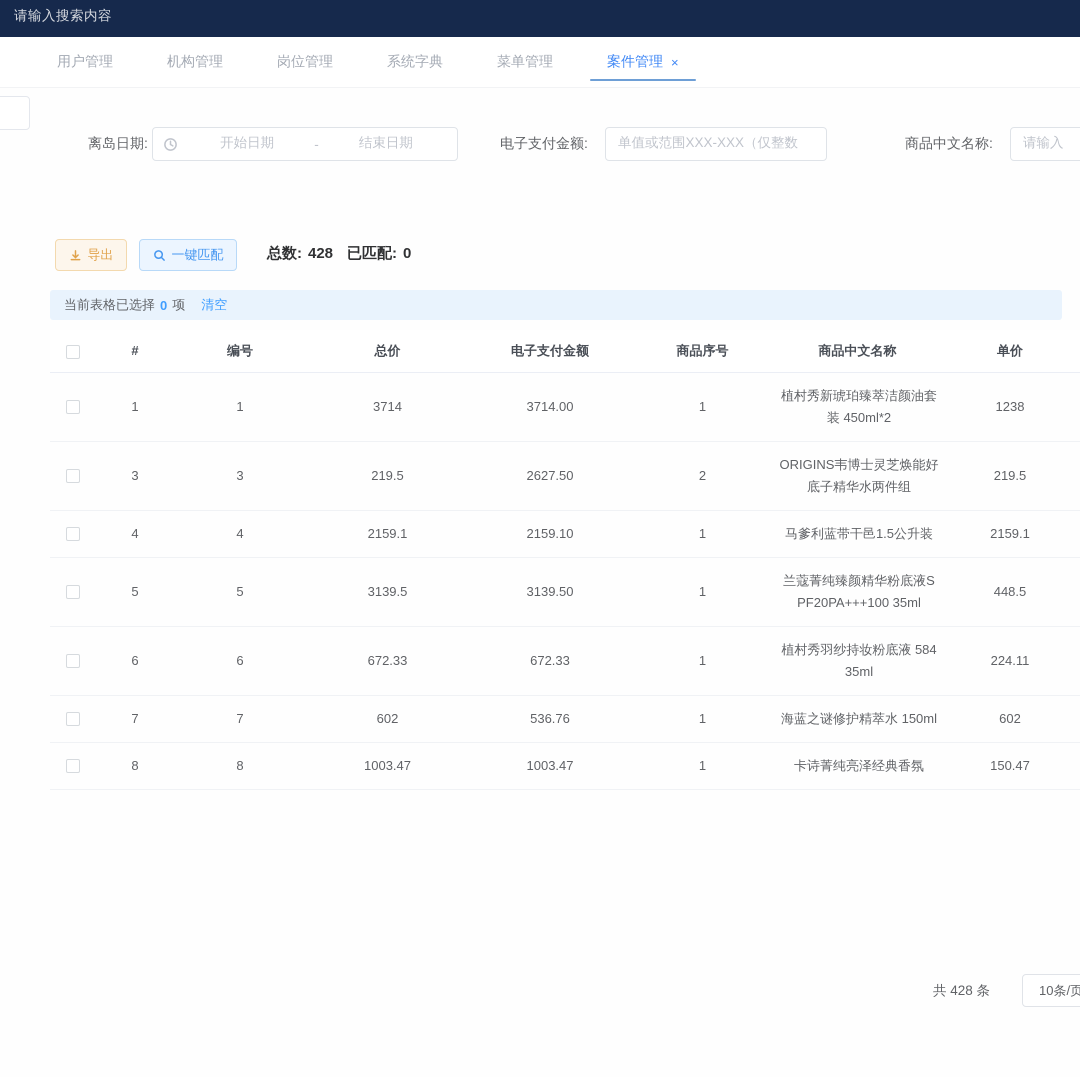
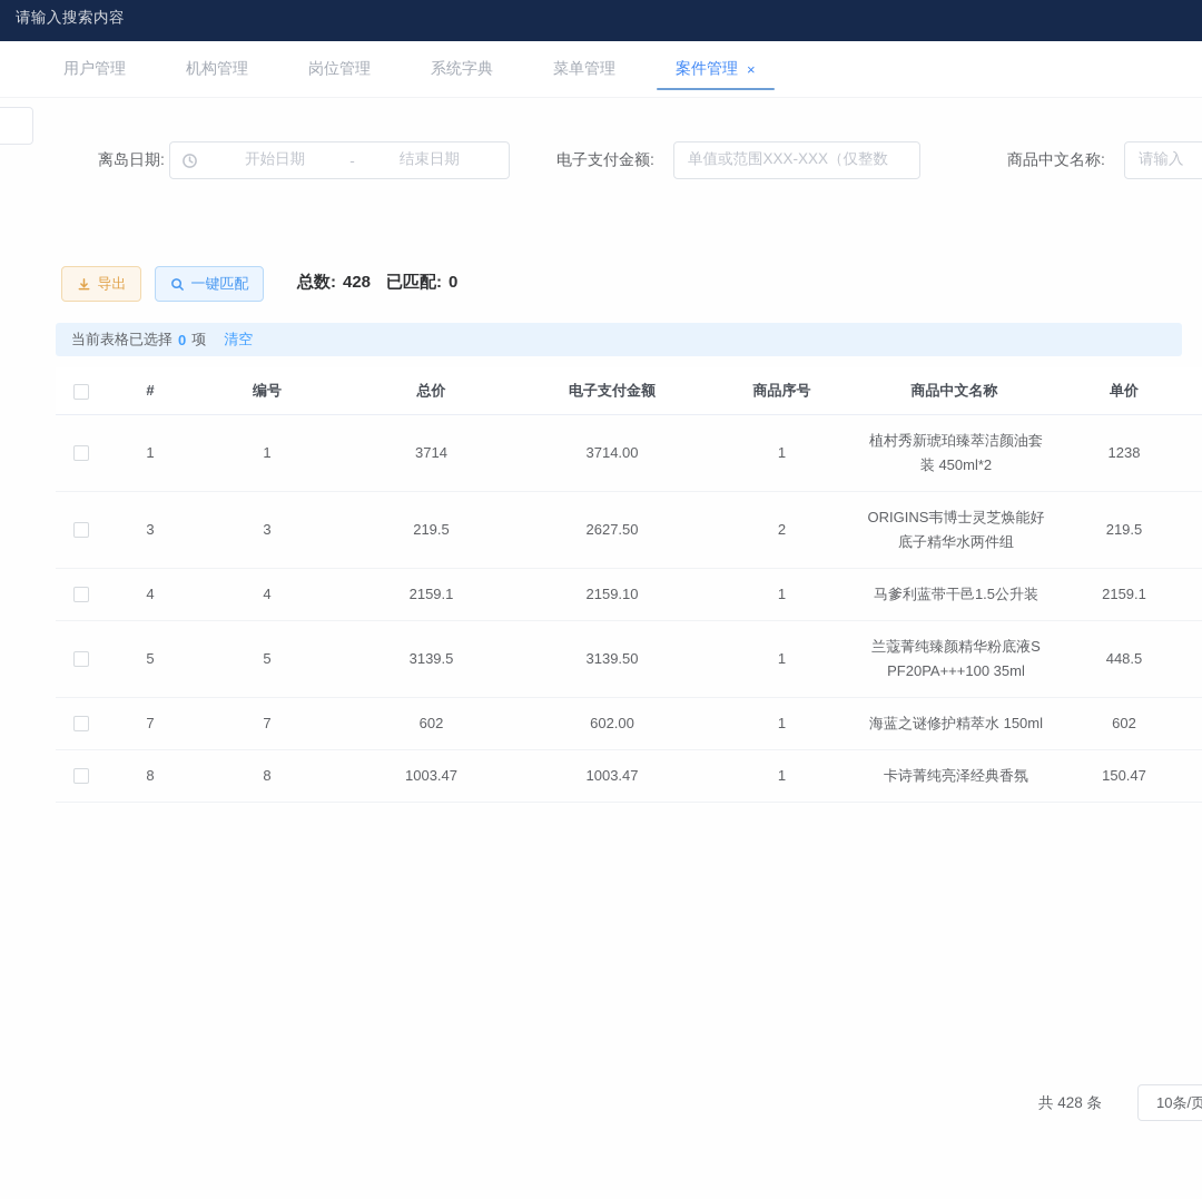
  请输入搜索内容
  用户管理
  机构管理
  岗位管理
  系统字典
  菜单管理
  案件管理
  ×
  离岛日期:
  开始日期
  -
  结束日期
  电子支付金额:
  单值或范围XXX-XXX（仅整数
  商品中文名称:
  请输入
  导出
  一键匹配
  总数: 428 已匹配: 0
  当前表格已选择
  0
  项
  清空
  	#	编号	总价	电子支付金额	商品序号	商品中文名称	单价
  	1	1	3714	3714.00	1	植村秀新琥珀臻萃洁颜油套装 450ml*2	1238
  	3	3	219.5	2627.50	2	ORIGINS韦博士灵芝焕能好底子精华水两件组	219.5
  	4	4	2159.1	2159.10	1	马爹利蓝带干邑1.5公升装	2159.1
  	5	5	3139.5	3139.50	1	兰蔻菁纯臻颜精华粉底液SPF20PA+++100 35ml	448.5
- 	6	6	672.33	672.33	1	植村秀羽纱持妆粉底液 584 35ml	224.11
- 	7	7	602	536.76	1	海蓝之谜修护精萃水 150ml	602
+ 	7	7	602	602.00	1	海蓝之谜修护精萃水 150ml	602
  	8	8	1003.47	1003.47	1	卡诗菁纯亮泽经典香氛	150.47
  共 428 条
  10条/页
